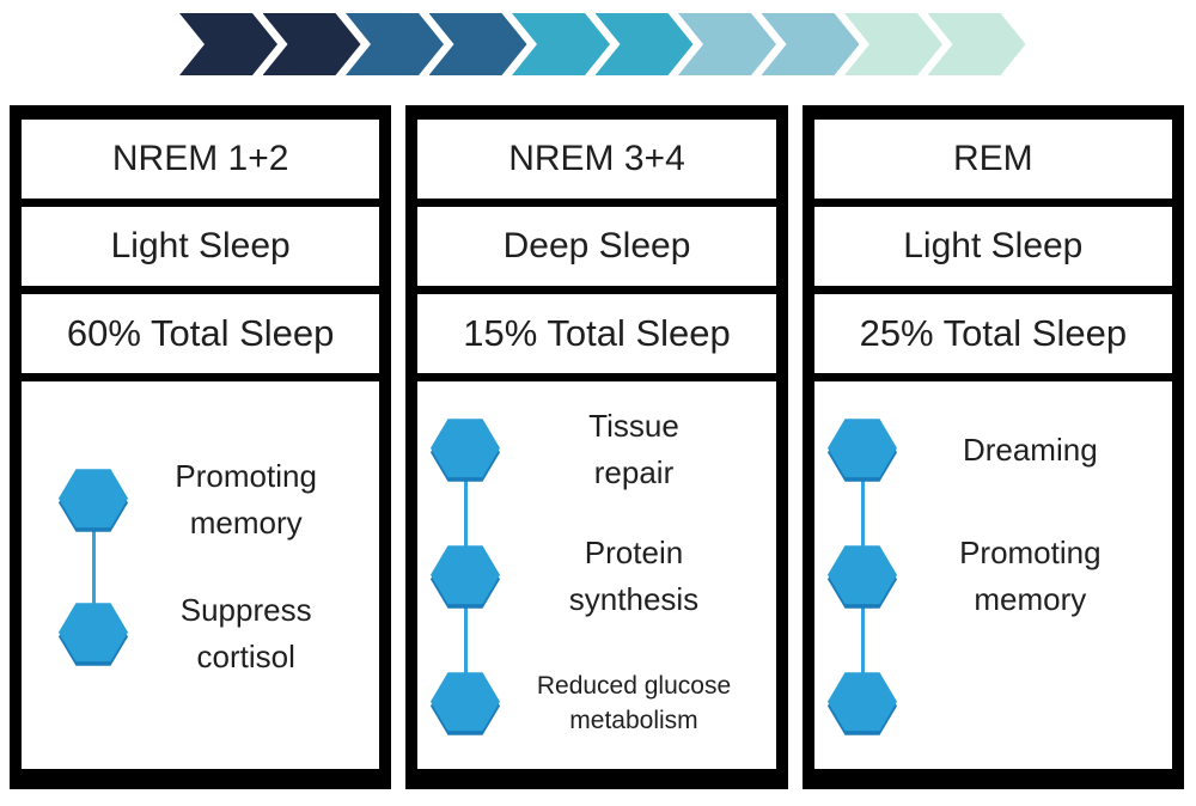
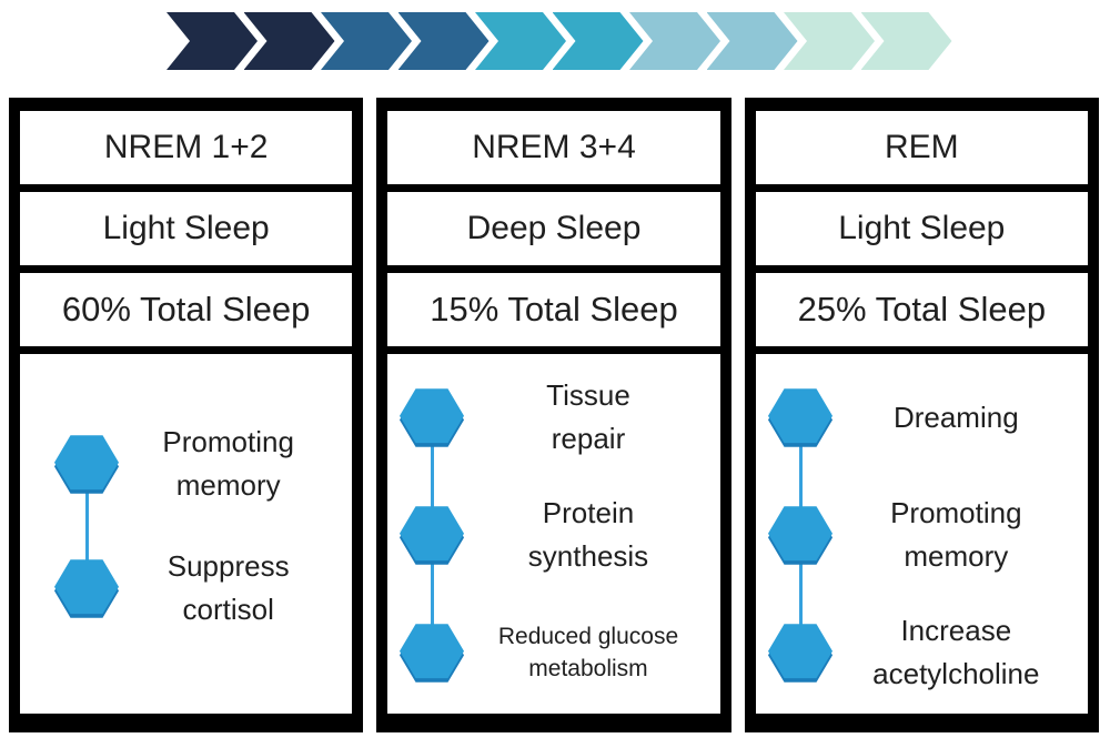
  NREM 1+2
  Light Sleep
  60% Total Sleep
  Promoting
  memory
  Suppress
  cortisol
  NREM 3+4
  Deep Sleep
  15% Total Sleep
  Tissue
  repair
  Protein
  synthesis
  Reduced glucose
  metabolism
  REM
  Light Sleep
  25% Total Sleep
  Dreaming
  Promoting
  memory
+ Increase
+ acetylcholine
